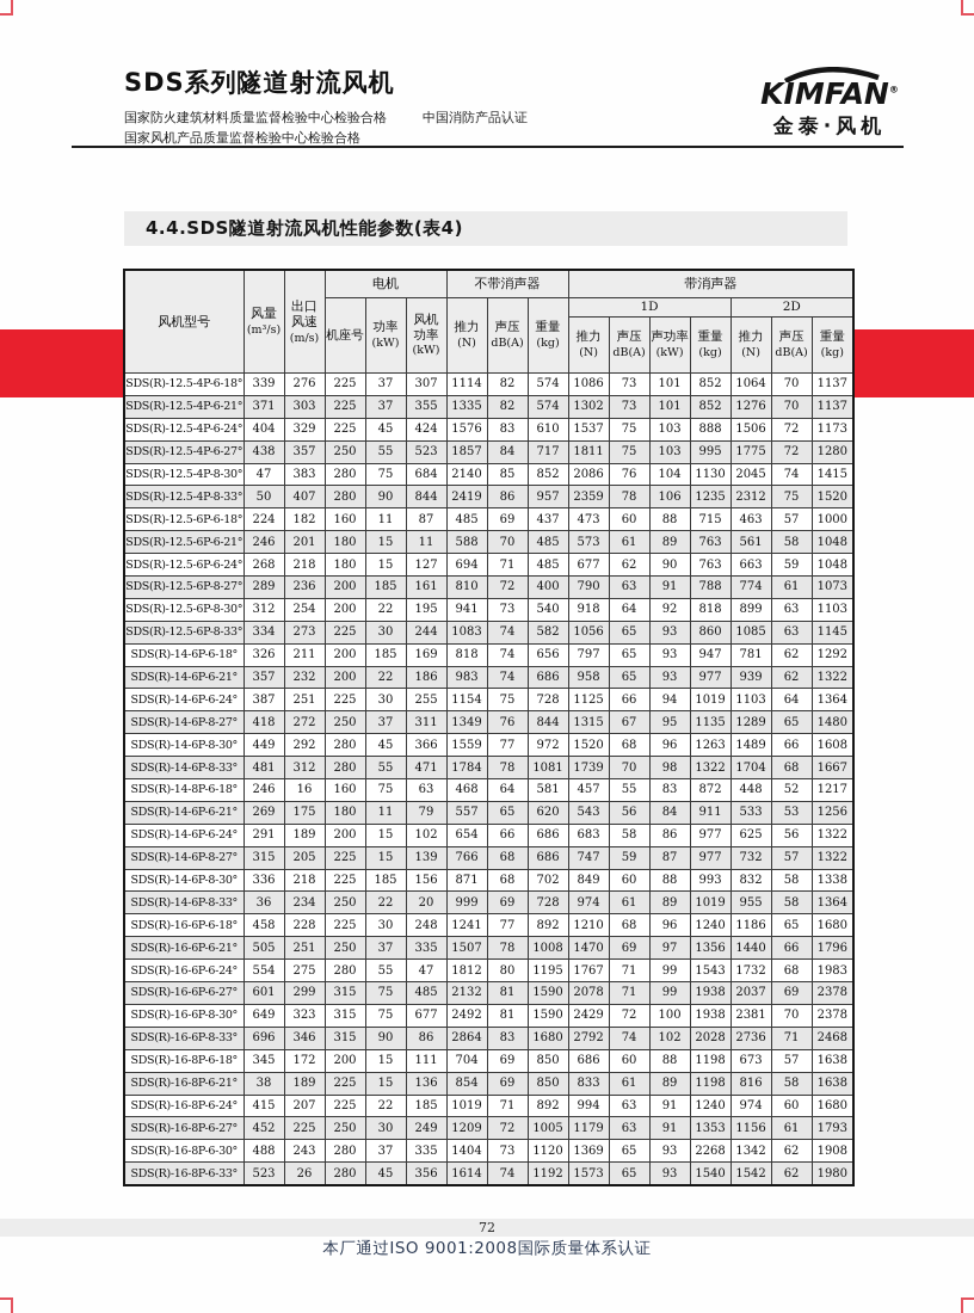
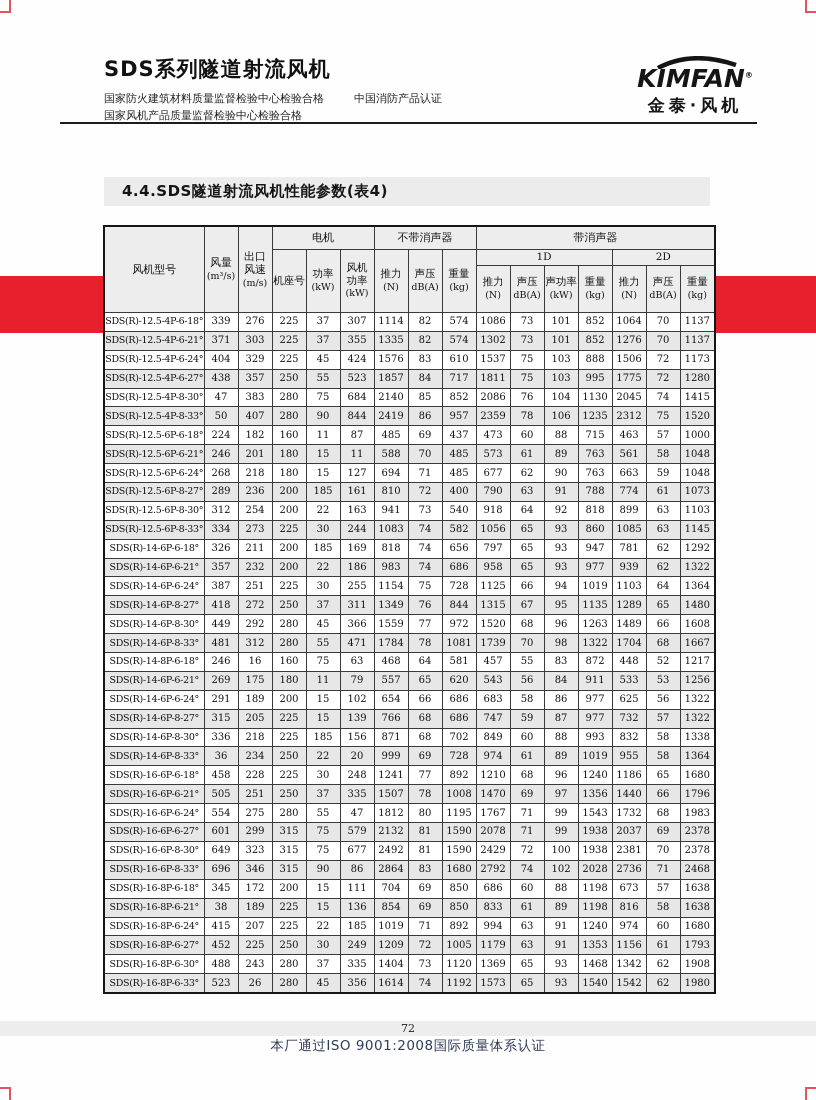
  SDS系列隧道射流风机
  国家防火建筑材料质量监督检验中心检验合格 中国消防产品认证
  国家风机产品质量监督检验中心检验合格
  KIMFAN®
  金泰·风机
  4.4.SDS隧道射流风机性能参数(表4)
  风机型号	风量(m³/s)	出口风速(m/s)	电机	不带消声器	带消声器
  机座号	功率(kW)	风机功率(kW)	推力(N)	声压dB(A)	重量(kg)	1D	2D
  推力(N)	声压dB(A)	声功率(kW)	重量(kg)	推力(N)	声压dB(A)	重量(kg)
  SDS(R)-12.5-4P-6-18°	339	276	225	37	307	1114	82	574	1086	73	101	852	1064	70	1137
  SDS(R)-12.5-4P-6-21°	371	303	225	37	355	1335	82	574	1302	73	101	852	1276	70	1137
  SDS(R)-12.5-4P-6-24°	404	329	225	45	424	1576	83	610	1537	75	103	888	1506	72	1173
  SDS(R)-12.5-4P-6-27°	438	357	250	55	523	1857	84	717	1811	75	103	995	1775	72	1280
  SDS(R)-12.5-4P-8-30°	47	383	280	75	684	2140	85	852	2086	76	104	1130	2045	74	1415
  SDS(R)-12.5-4P-8-33°	50	407	280	90	844	2419	86	957	2359	78	106	1235	2312	75	1520
  SDS(R)-12.5-6P-6-18°	224	182	160	11	87	485	69	437	473	60	88	715	463	57	1000
  SDS(R)-12.5-6P-6-21°	246	201	180	15	11	588	70	485	573	61	89	763	561	58	1048
  SDS(R)-12.5-6P-6-24°	268	218	180	15	127	694	71	485	677	62	90	763	663	59	1048
  SDS(R)-12.5-6P-8-27°	289	236	200	185	161	810	72	400	790	63	91	788	774	61	1073
- SDS(R)-12.5-6P-8-30°	312	254	200	22	195	941	73	540	918	64	92	818	899	63	1103
+ SDS(R)-12.5-6P-8-30°	312	254	200	22	163	941	73	540	918	64	92	818	899	63	1103
  SDS(R)-12.5-6P-8-33°	334	273	225	30	244	1083	74	582	1056	65	93	860	1085	63	1145
  SDS(R)-14-6P-6-18°	326	211	200	185	169	818	74	656	797	65	93	947	781	62	1292
  SDS(R)-14-6P-6-21°	357	232	200	22	186	983	74	686	958	65	93	977	939	62	1322
  SDS(R)-14-6P-6-24°	387	251	225	30	255	1154	75	728	1125	66	94	1019	1103	64	1364
  SDS(R)-14-6P-8-27°	418	272	250	37	311	1349	76	844	1315	67	95	1135	1289	65	1480
  SDS(R)-14-6P-8-30°	449	292	280	45	366	1559	77	972	1520	68	96	1263	1489	66	1608
  SDS(R)-14-6P-8-33°	481	312	280	55	471	1784	78	1081	1739	70	98	1322	1704	68	1667
  SDS(R)-14-8P-6-18°	246	16	160	75	63	468	64	581	457	55	83	872	448	52	1217
  SDS(R)-14-6P-6-21°	269	175	180	11	79	557	65	620	543	56	84	911	533	53	1256
  SDS(R)-14-6P-6-24°	291	189	200	15	102	654	66	686	683	58	86	977	625	56	1322
  SDS(R)-14-6P-8-27°	315	205	225	15	139	766	68	686	747	59	87	977	732	57	1322
  SDS(R)-14-6P-8-30°	336	218	225	185	156	871	68	702	849	60	88	993	832	58	1338
  SDS(R)-14-6P-8-33°	36	234	250	22	20	999	69	728	974	61	89	1019	955	58	1364
  SDS(R)-16-6P-6-18°	458	228	225	30	248	1241	77	892	1210	68	96	1240	1186	65	1680
  SDS(R)-16-6P-6-21°	505	251	250	37	335	1507	78	1008	1470	69	97	1356	1440	66	1796
  SDS(R)-16-6P-6-24°	554	275	280	55	47	1812	80	1195	1767	71	99	1543	1732	68	1983
- SDS(R)-16-6P-6-27°	601	299	315	75	485	2132	81	1590	2078	71	99	1938	2037	69	2378
+ SDS(R)-16-6P-6-27°	601	299	315	75	579	2132	81	1590	2078	71	99	1938	2037	69	2378
  SDS(R)-16-6P-8-30°	649	323	315	75	677	2492	81	1590	2429	72	100	1938	2381	70	2378
  SDS(R)-16-6P-8-33°	696	346	315	90	86	2864	83	1680	2792	74	102	2028	2736	71	2468
  SDS(R)-16-8P-6-18°	345	172	200	15	111	704	69	850	686	60	88	1198	673	57	1638
  SDS(R)-16-8P-6-21°	38	189	225	15	136	854	69	850	833	61	89	1198	816	58	1638
  SDS(R)-16-8P-6-24°	415	207	225	22	185	1019	71	892	994	63	91	1240	974	60	1680
  SDS(R)-16-8P-6-27°	452	225	250	30	249	1209	72	1005	1179	63	91	1353	1156	61	1793
- SDS(R)-16-8P-6-30°	488	243	280	37	335	1404	73	1120	1369	65	93	2268	1342	62	1908
+ SDS(R)-16-8P-6-30°	488	243	280	37	335	1404	73	1120	1369	65	93	1468	1342	62	1908
  SDS(R)-16-8P-6-33°	523	26	280	45	356	1614	74	1192	1573	65	93	1540	1542	62	1980
  72
  本厂通过ISO 9001:2008国际质量体系认证
